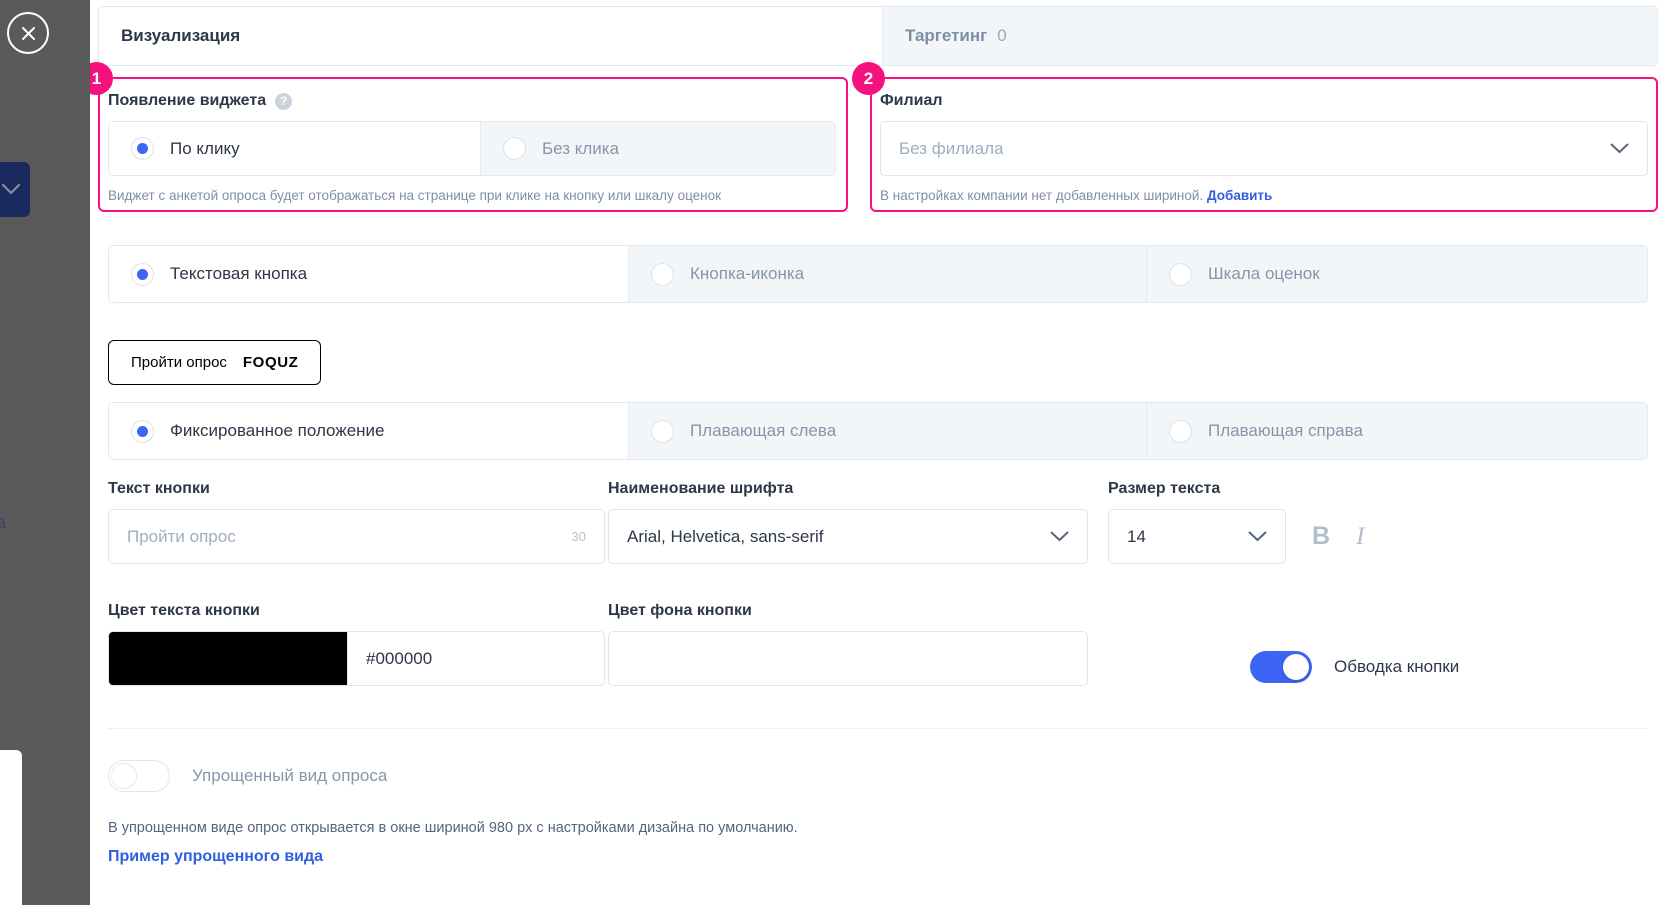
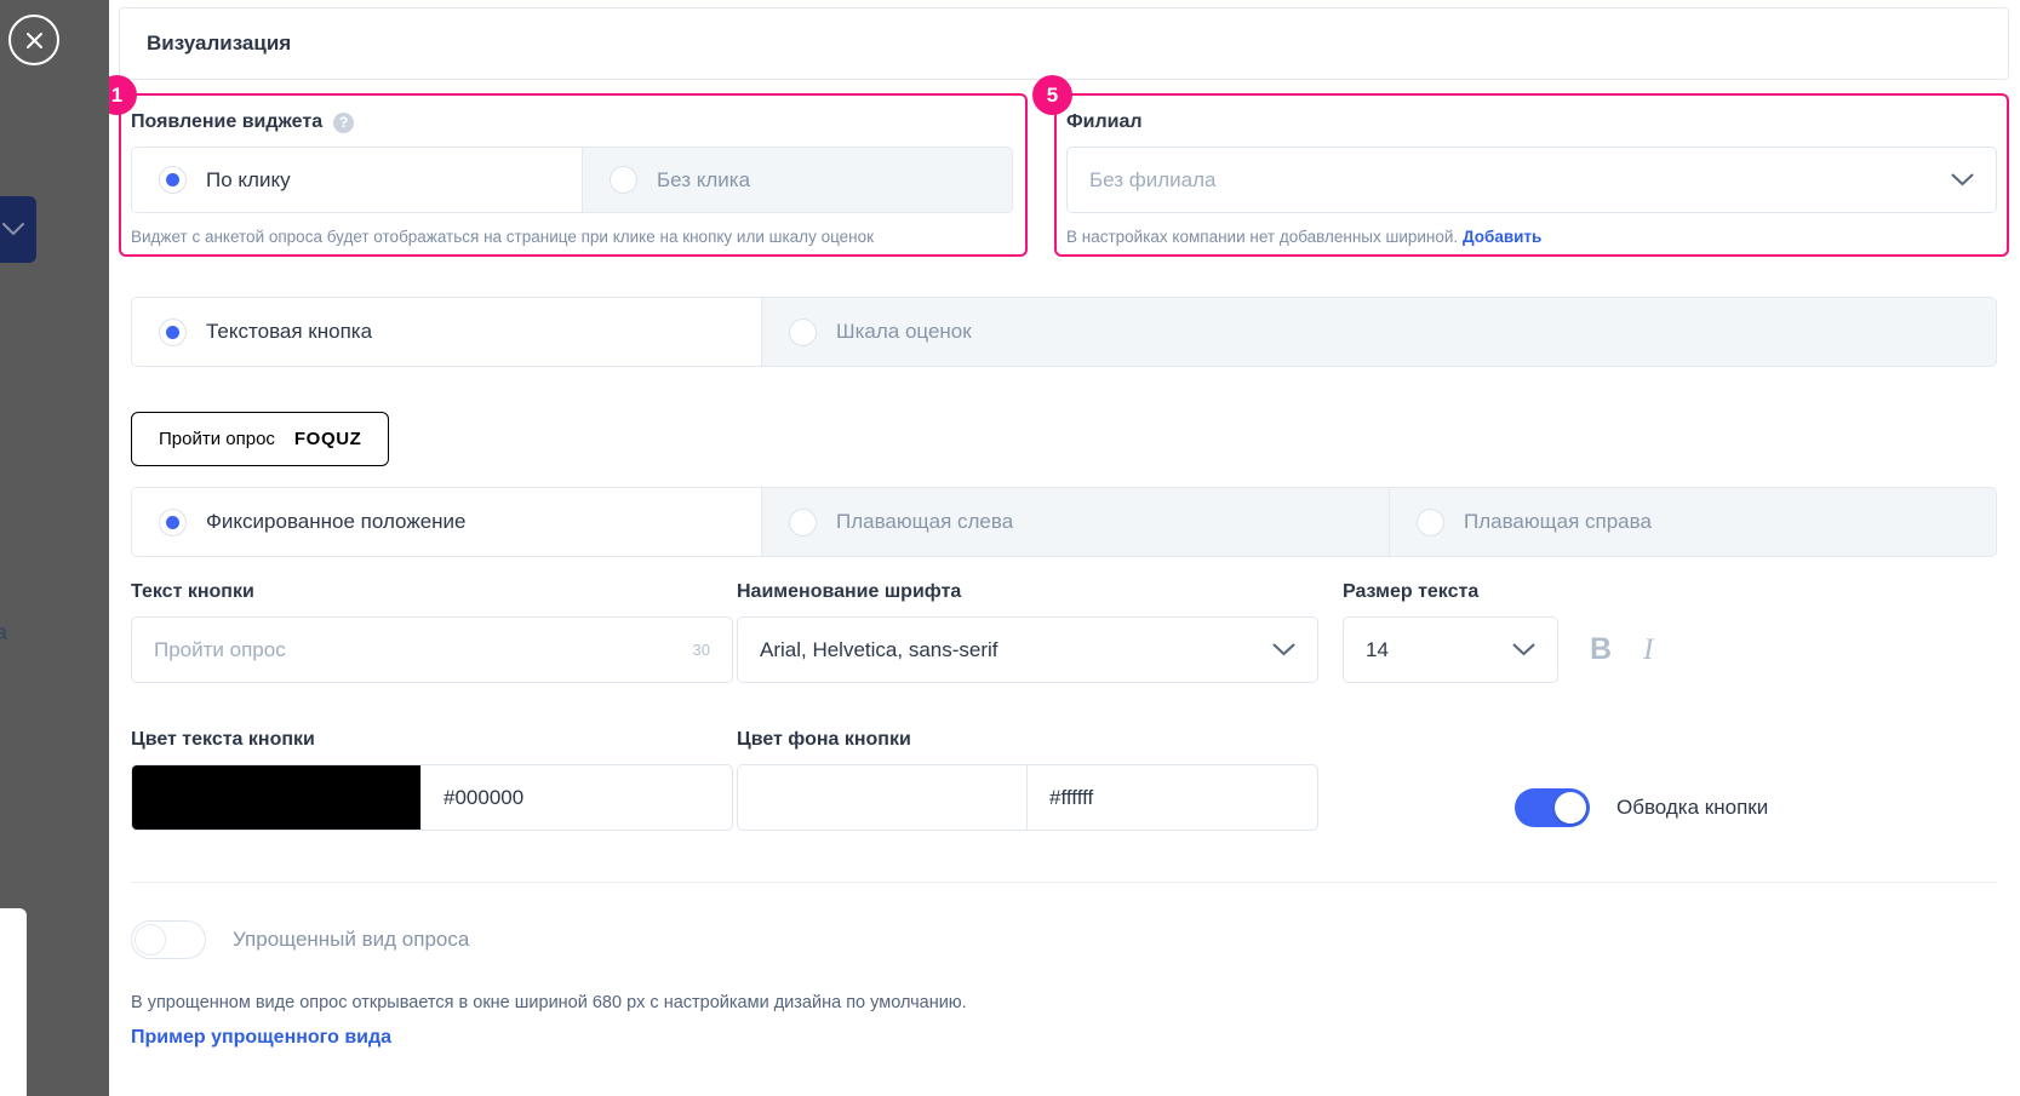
  a
  Визуализация
- Таргетинг
- 0
  1
- 2
+ 5
  Появление виджета
  ?
  По клику
  Без клика
  Виджет с анкетой опроса будет отображаться на странице при клике на кнопку или шкалу оценок
  Филиал
  Без филиала
  В настройках компании нет добавленных шириной. Добавить
  Текстовая кнопка
- Кнопка-иконка
  Шкала оценок
  Пройти опрос
  FOQUZ
  Фиксированное положение
  Плавающая слева
  Плавающая справа
  Текст кнопки
  Пройти опрос
  30
  Наименование шрифта
  Arial, Helvetica, sans-serif
  Размер текста
  14
  B
  I
  Цвет текста кнопки
  #000000
  Цвет фона кнопки
+ #ffffff
  Обводка кнопки
  Упрощенный вид опроса
- В упрощенном виде опрос открывается в окне шириной 980 px с настройками дизайна по умолчанию.
+ В упрощенном виде опрос открывается в окне шириной 680 px с настройками дизайна по умолчанию.
  Пример упрощенного вида
